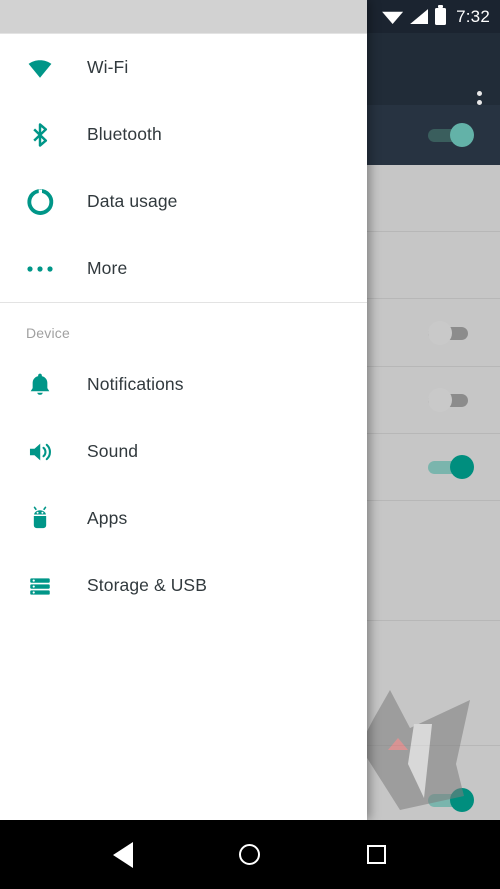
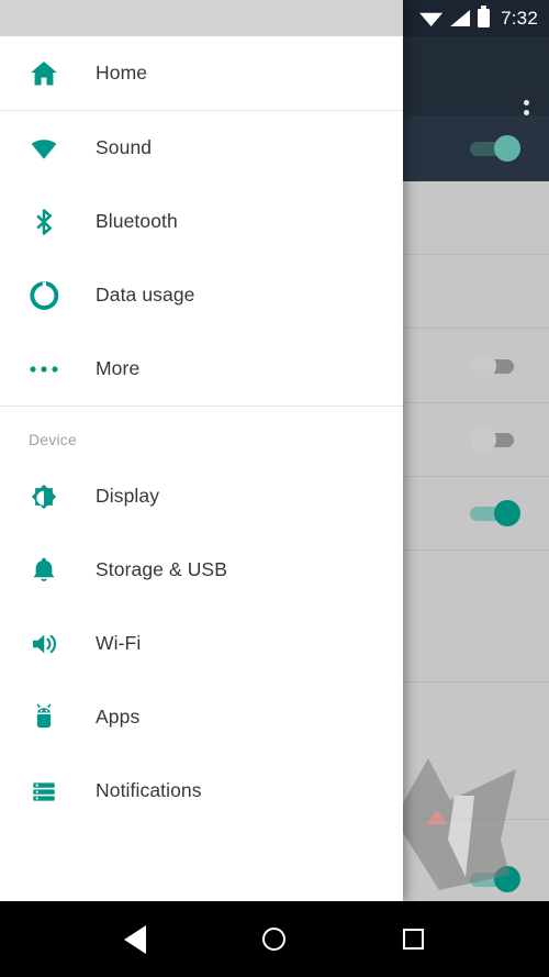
  7:32
+ Home
- Wi-Fi
+ Sound
  Bluetooth
  Data usage
  More
  Device
+ Display
- Notifications
+ Storage & USB
- Sound
+ Wi-Fi
  Apps
- Storage & USB
+ Notifications
